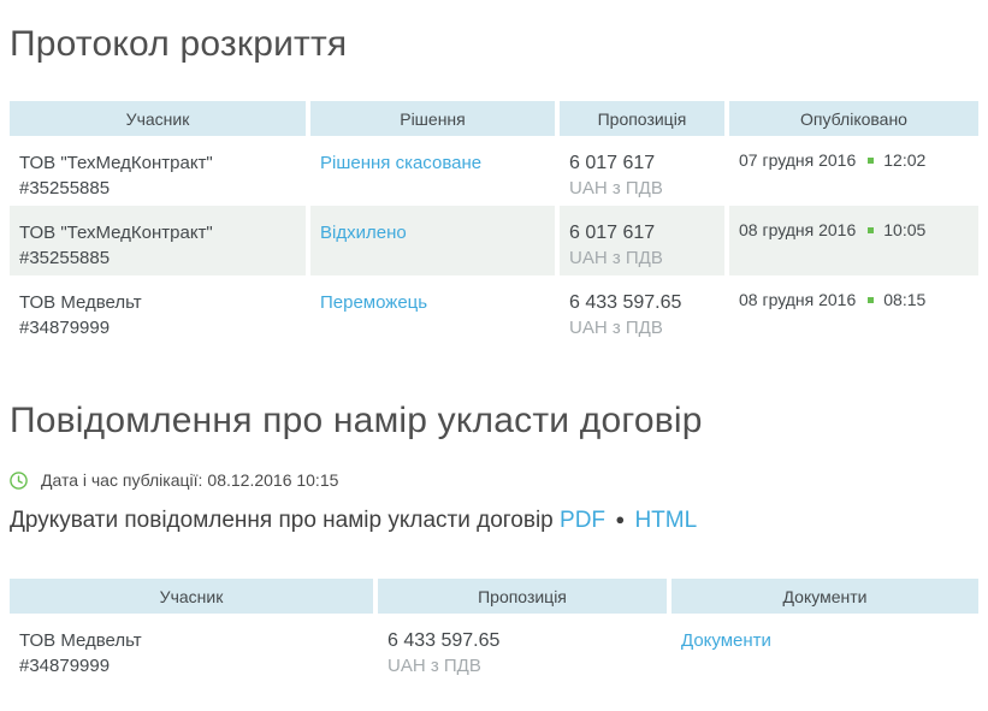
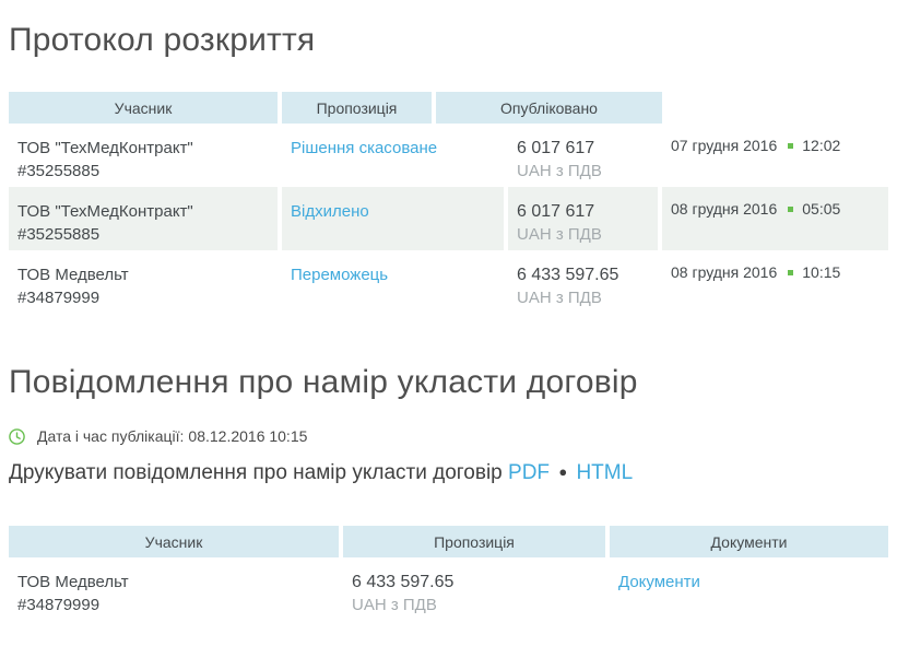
  Протокол розкриття
  Учасник
- Рішення
  Пропозиція
  Опубліковано
  ТОВ "ТехМедКонтракт"
  #35255885
  Рішення скасоване
  6 017 617
  UAH з ПДВ
  07 грудня 2016 12:02
  ТОВ "ТехМедКонтракт"
  #35255885
  Відхилено
  6 017 617
  UAH з ПДВ
- 08 грудня 2016 10:05
+ 08 грудня 2016 05:05
  ТОВ Медвельт
  #34879999
  Переможець
  6 433 597.65
  UAH з ПДВ
- 08 грудня 2016 08:15
+ 08 грудня 2016 10:15
  Повідомлення про намір укласти договір
  Дата і час публікації:
  08.12.2016 10:15
  Друкувати повідомлення про намір укласти договір PDF ● HTML
  Учасник
  Пропозиція
  Документи
  ТОВ Медвельт
  #34879999
  6 433 597.65
  UAH з ПДВ
  Документи
